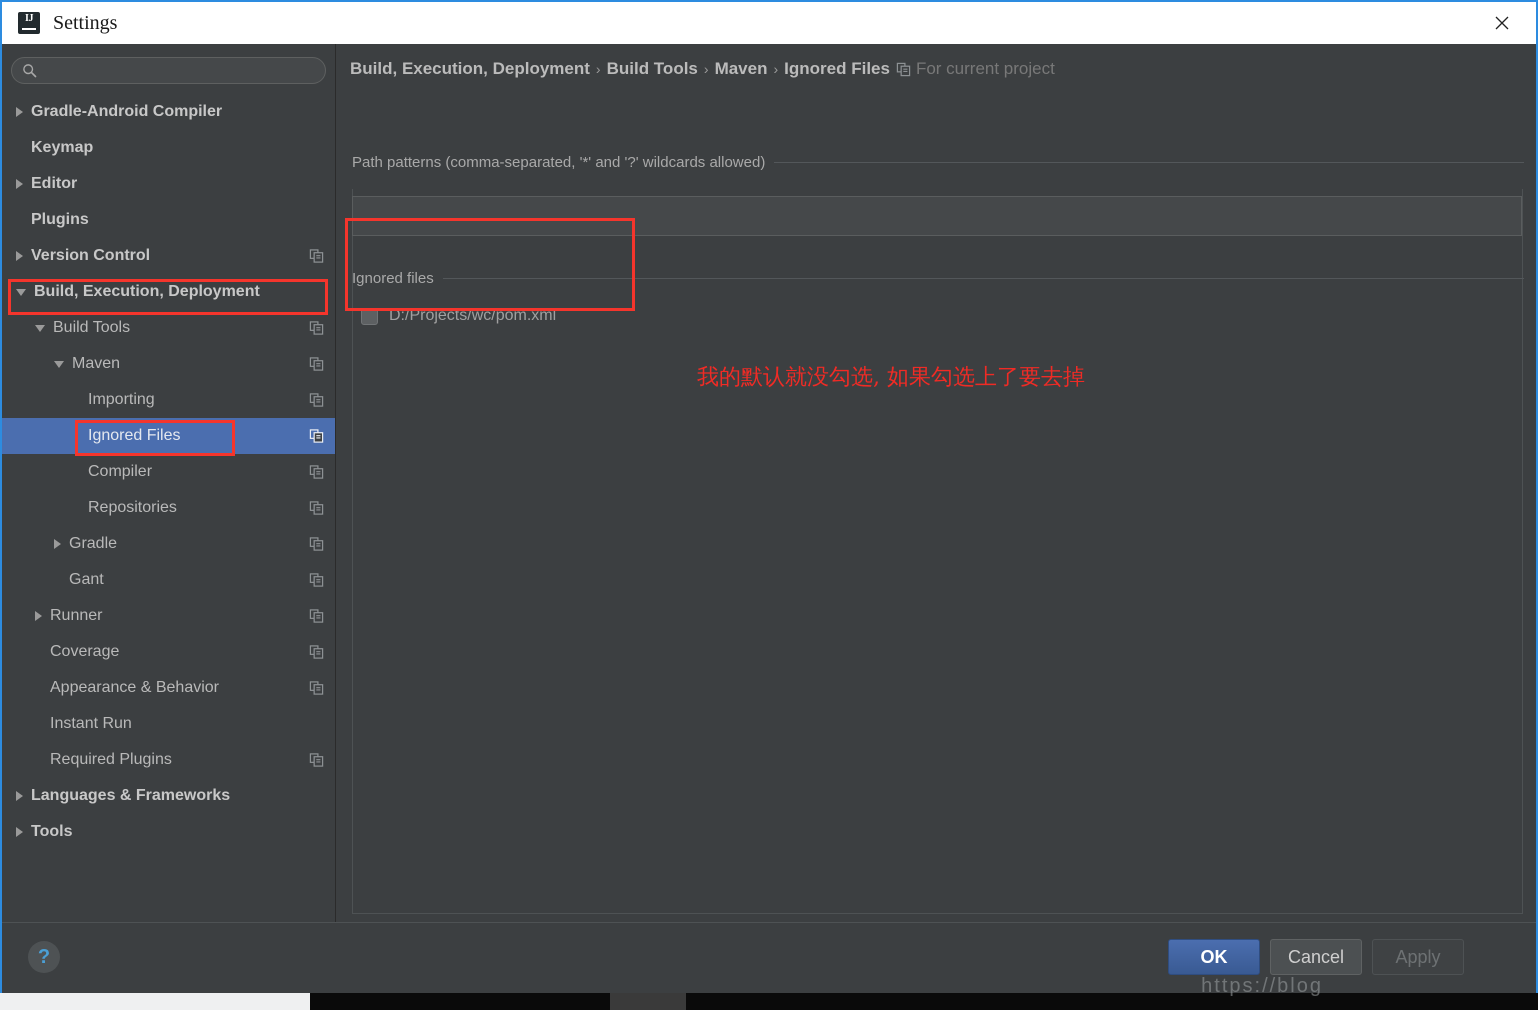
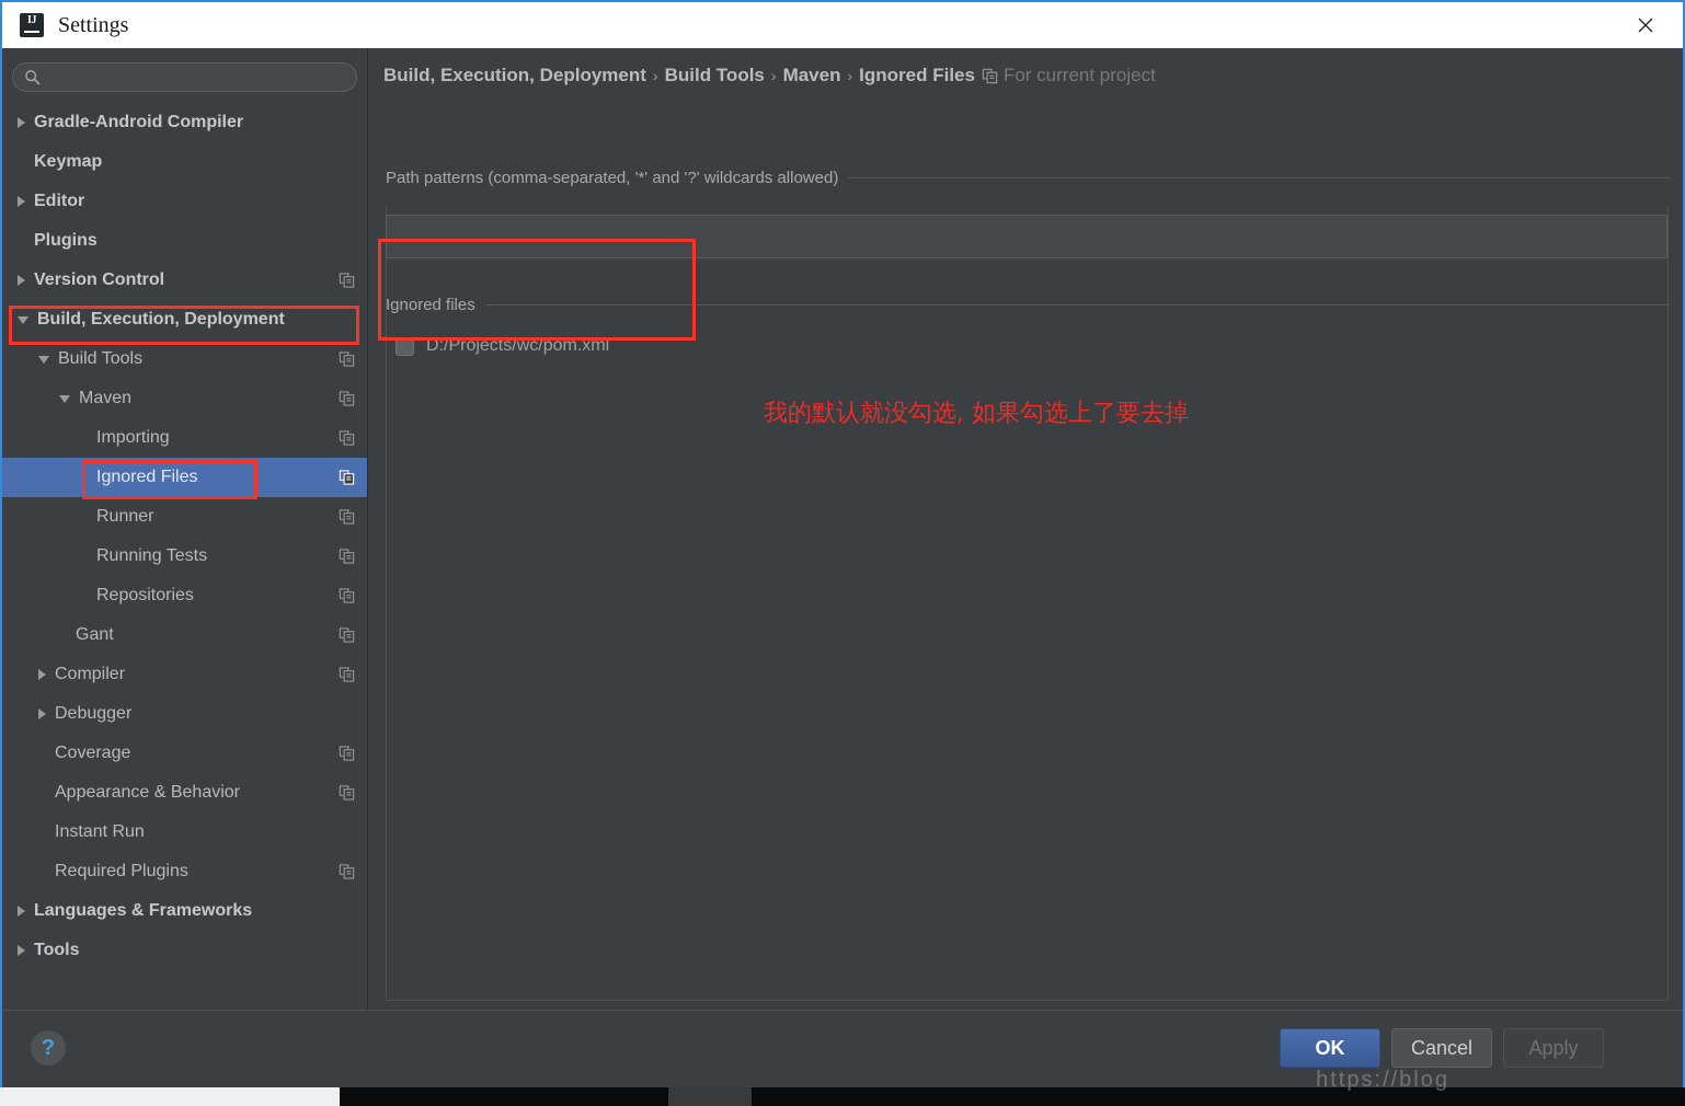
  Settings
  Gradle-Android Compiler
  Keymap
  Editor
  Plugins
  Version Control
  Build, Execution, Deployment
  Build Tools
  Maven
  Importing
  Ignored Files
- Compiler
+ Runner
+ Running Tests
  Repositories
- Gradle
  Gant
- Runner
+ Compiler
+ Debugger
  Coverage
  Appearance & Behavior
  Instant Run
  Required Plugins
  Languages & Frameworks
  Tools
  Build, Execution, Deployment
  ›
  Build Tools
  ›
  Maven
  ›
  Ignored Files
  For current project
  Path patterns (comma-separated, '*' and '?' wildcards allowed)
  Ignored files
  D:/Projects/wc/pom.xml
  我的默认就没勾选, 如果勾选上了要去掉
  ?
  OK
  Cancel
  Apply
  https://blog
